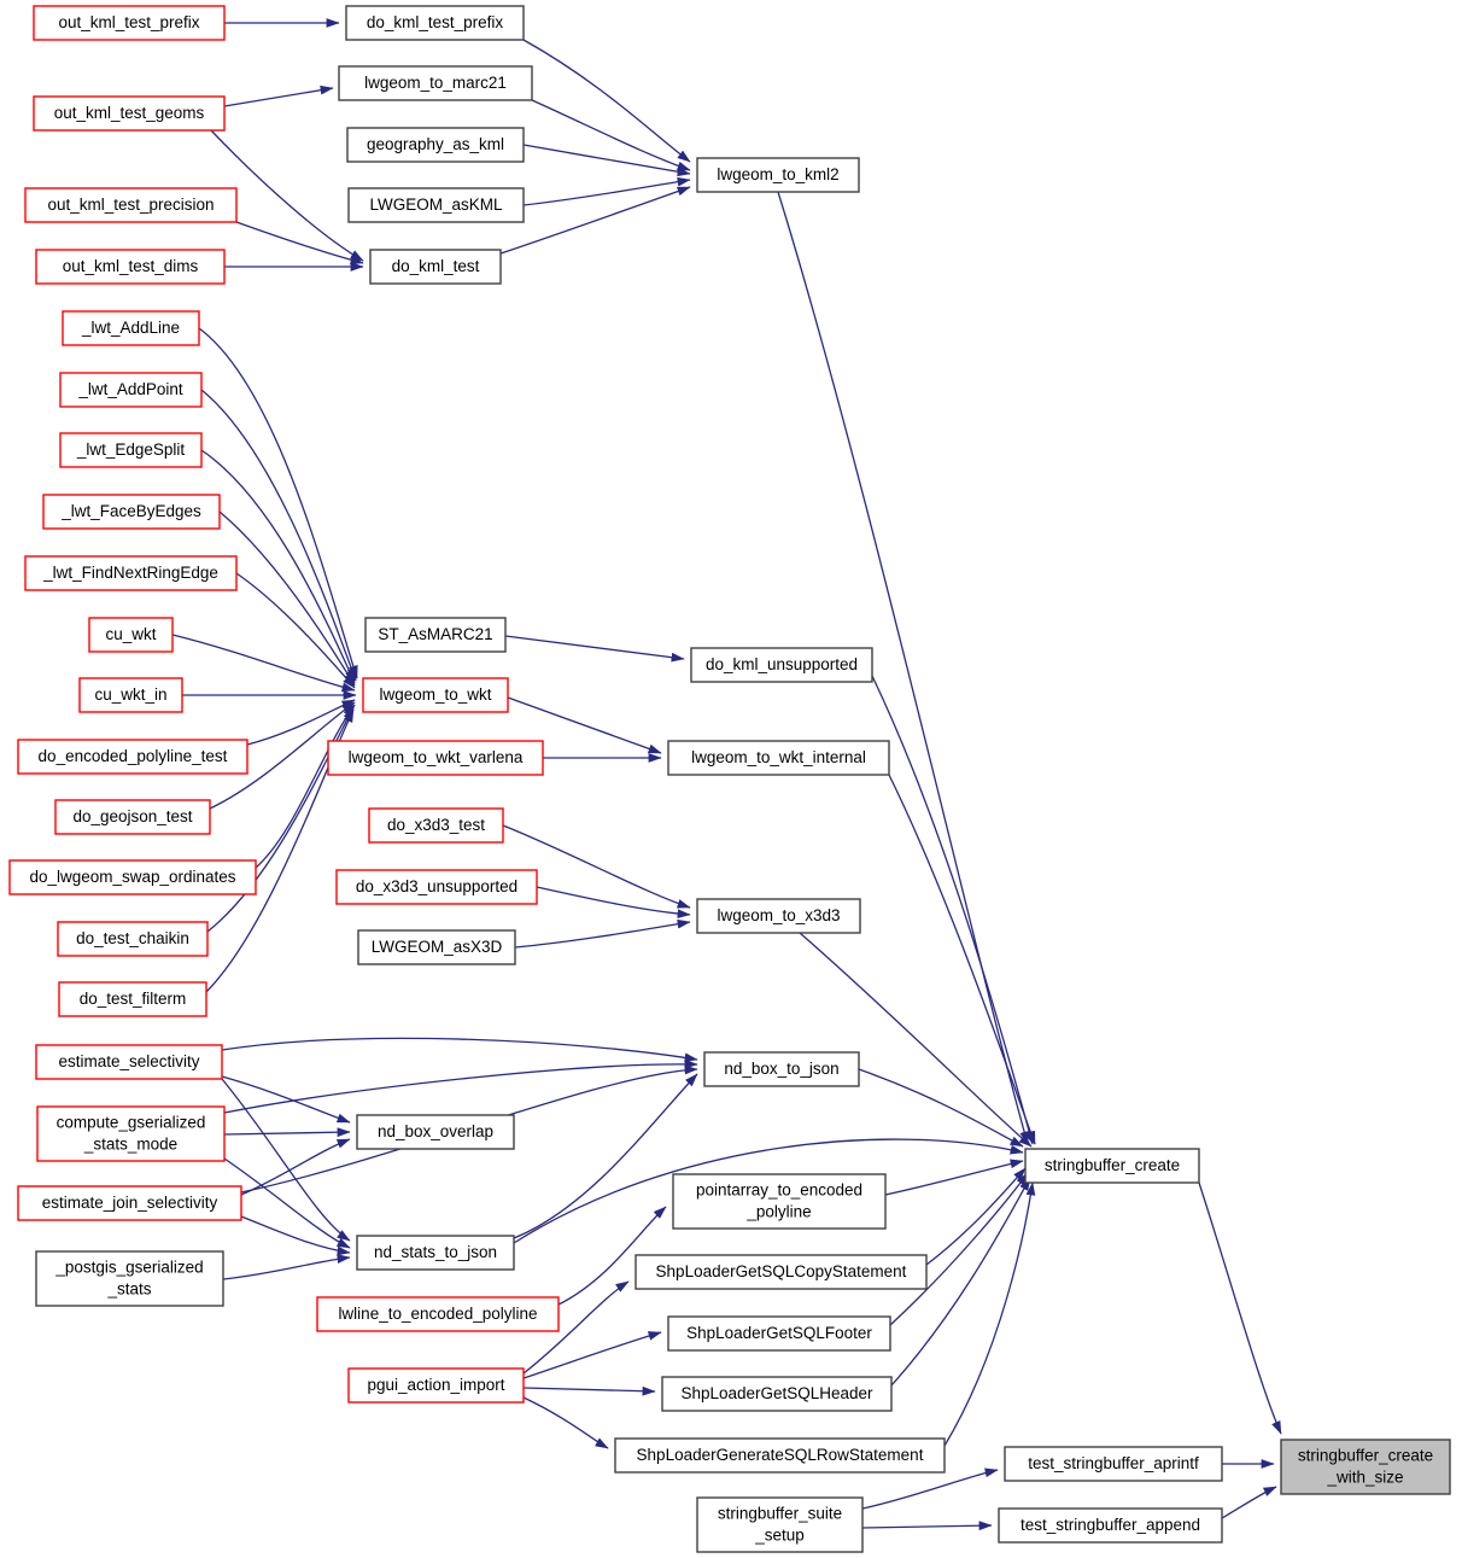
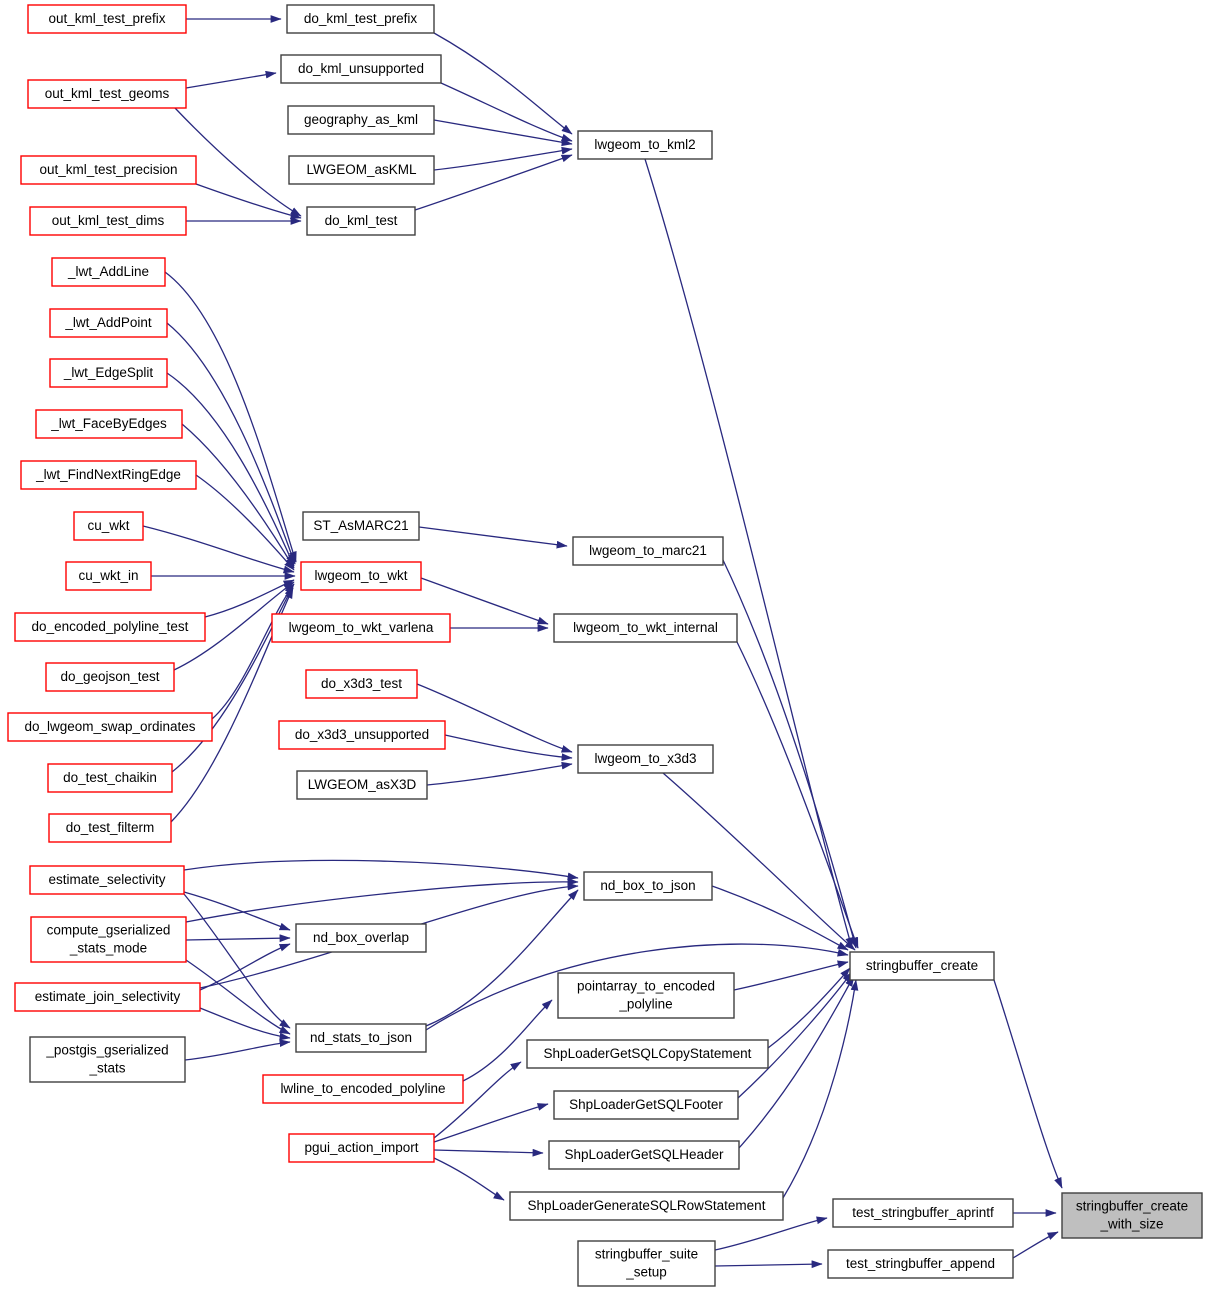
  out_kml_test_prefix
  do_kml_test_prefix
- lwgeom_to_marc21
+ do_kml_unsupported
  out_kml_test_geoms
  geography_as_kml
  lwgeom_to_kml2
  LWGEOM_asKML
  out_kml_test_precision
  out_kml_test_dims
  do_kml_test
  _lwt_AddLine
  _lwt_AddPoint
  _lwt_EdgeSplit
  _lwt_FaceByEdges
  _lwt_FindNextRingEdge
  ST_AsMARC21
  cu_wkt
- do_kml_unsupported
+ lwgeom_to_marc21
  lwgeom_to_wkt
  cu_wkt_in
  lwgeom_to_wkt_varlena
  lwgeom_to_wkt_internal
  do_encoded_polyline_test
  do_x3d3_test
  do_geojson_test
  do_x3d3_unsupported
  do_lwgeom_swap_ordinates
  lwgeom_to_x3d3
  LWGEOM_asX3D
  do_test_chaikin
  do_test_filterm
  estimate_selectivity
  nd_box_to_json
  compute_gserialized _stats_mode
  nd_box_overlap
  stringbuffer_create
  pointarray_to_encoded _polyline
  estimate_join_selectivity
  nd_stats_to_json
  ShpLoaderGetSQLCopyStatement
  _postgis_gserialized _stats
  ShpLoaderGetSQLFooter
  lwline_to_encoded_polyline
  ShpLoaderGetSQLHeader
  pgui_action_import
  ShpLoaderGenerateSQLRowStatement
  test_stringbuffer_aprintf
  stringbuffer_create _with_size
  stringbuffer_suite _setup
  test_stringbuffer_append
